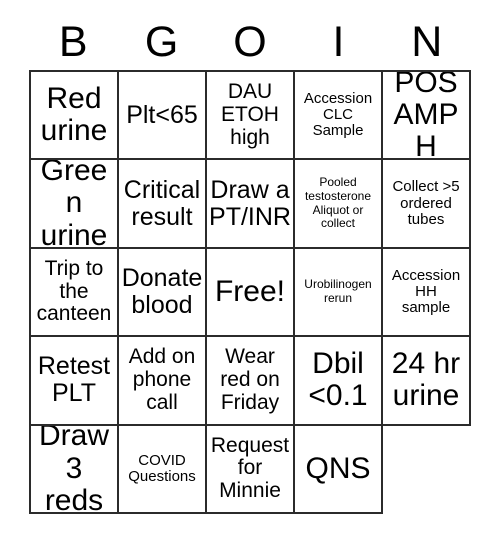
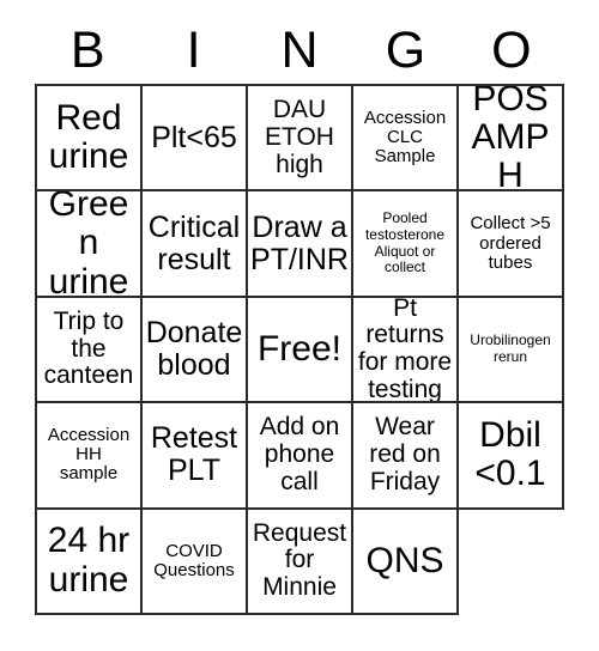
  B
- G
+ I
- O
+ N
- I
+ G
- N
+ O
  Red
  urine
  Plt<65
  DAU
  ETOH
  high
  Accession
  CLC
  Sample
  POS
  AMPH
  Green
  urine
  Critical
  result
  Draw a
  PT/INR
  Pooled
  testosterone
  Aliquot or
  collect
  Collect >5
  ordered
  tubes
  Trip to
  the
  canteen
  Donate
  blood
  Free!
+ Pt returns
+ for more
+ testing
  Urobilinogen
  rerun
  Accession
  HH
  sample
  Retest
  PLT
  Add on
  phone
  call
  Wear
  red on
  Friday
  Dbil
  <0.1
  24 hr
  urine
- Draw
- 3 reds
  COVID
  Questions
  Request
  for
  Minnie
  QNS
